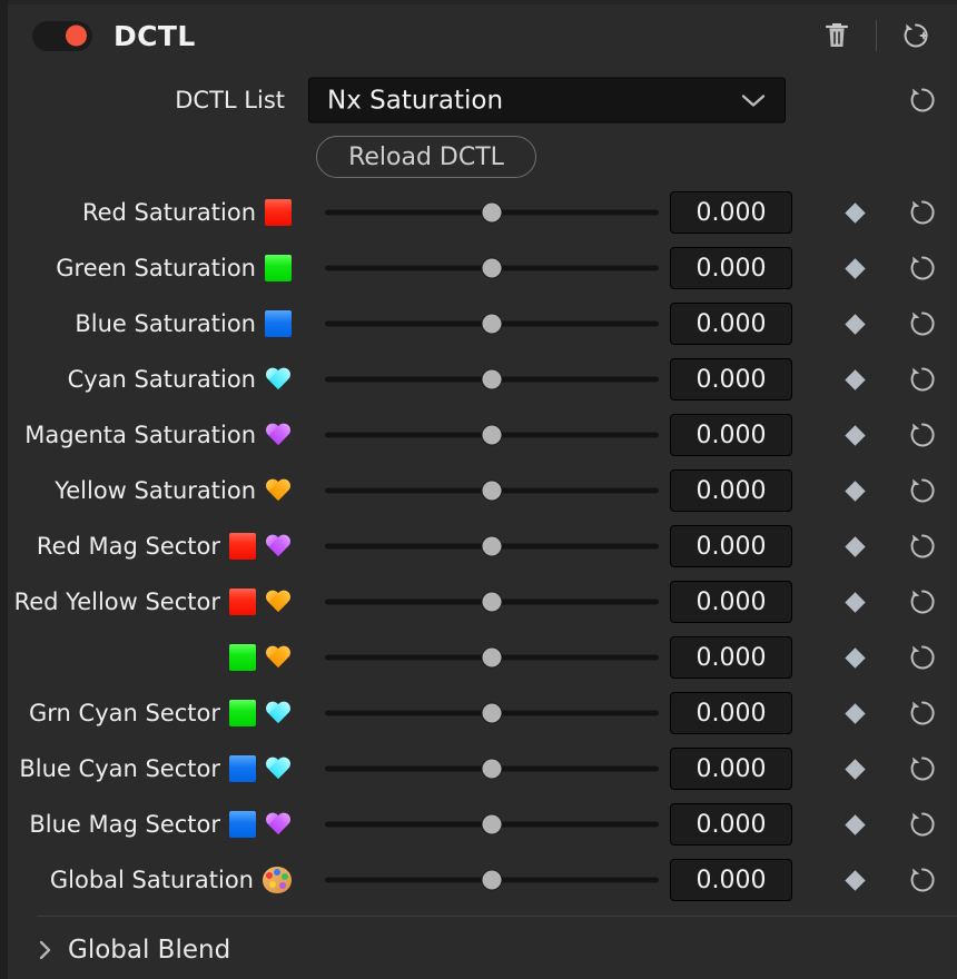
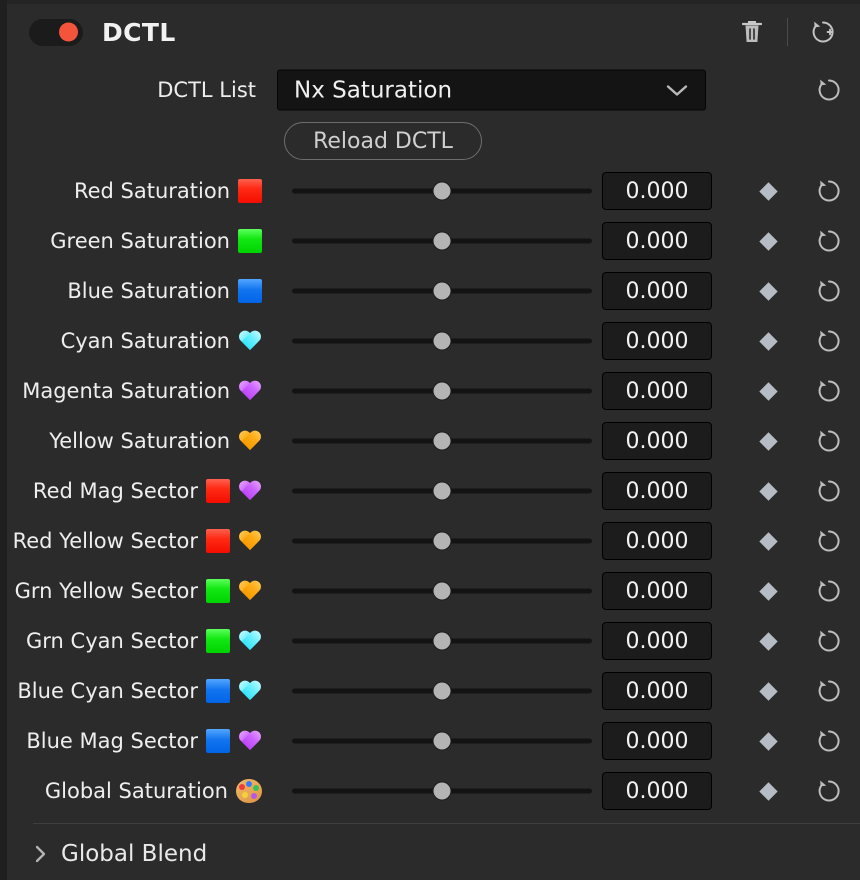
  DCTL
  DCTL List
  Nx Saturation
  Reload DCTL
  Red Saturation
  0.000
  Green Saturation
  0.000
  Blue Saturation
  0.000
  Cyan Saturation
  0.000
  Magenta Saturation
  0.000
  Yellow Saturation
  0.000
  Red Mag Sector
  0.000
  Red Yellow Sector
  0.000
+ Grn Yellow Sector
  0.000
  Grn Cyan Sector
  0.000
  Blue Cyan Sector
  0.000
  Blue Mag Sector
  0.000
  Global Saturation
  0.000
  Global Blend
